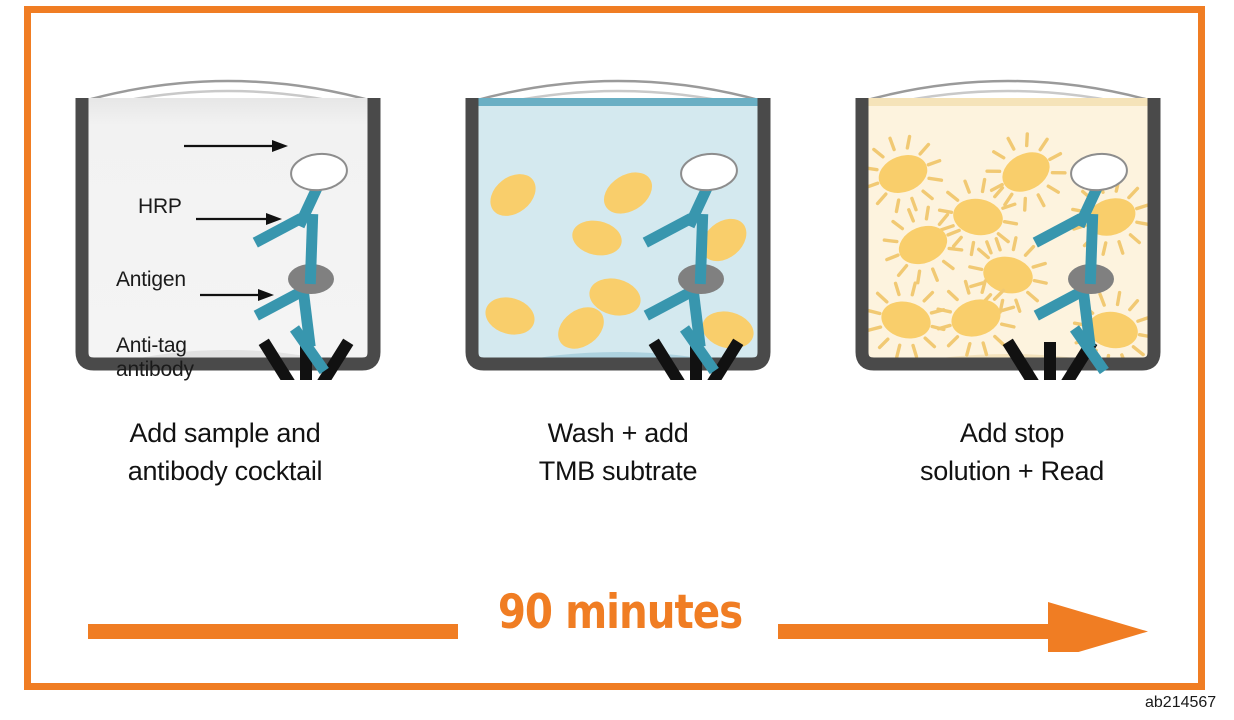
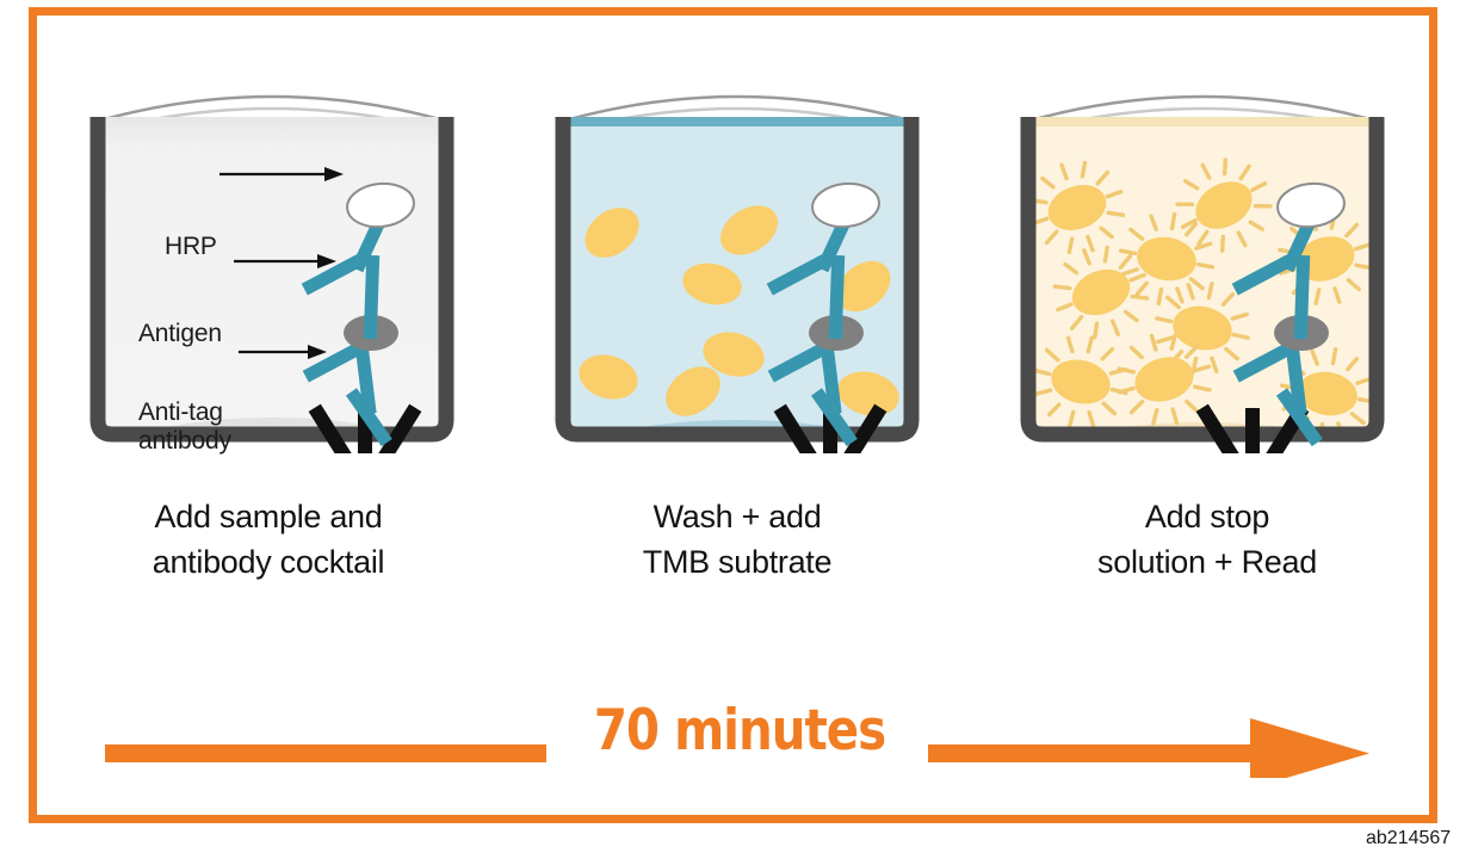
  HRP
  Antigen
  Anti-tag
  antibody
  Add sample and
  antibody cocktail
  Wash + add
  TMB subtrate
  Add stop
  solution + Read
- 90 minutes
+ 70 minutes
  ab214567
